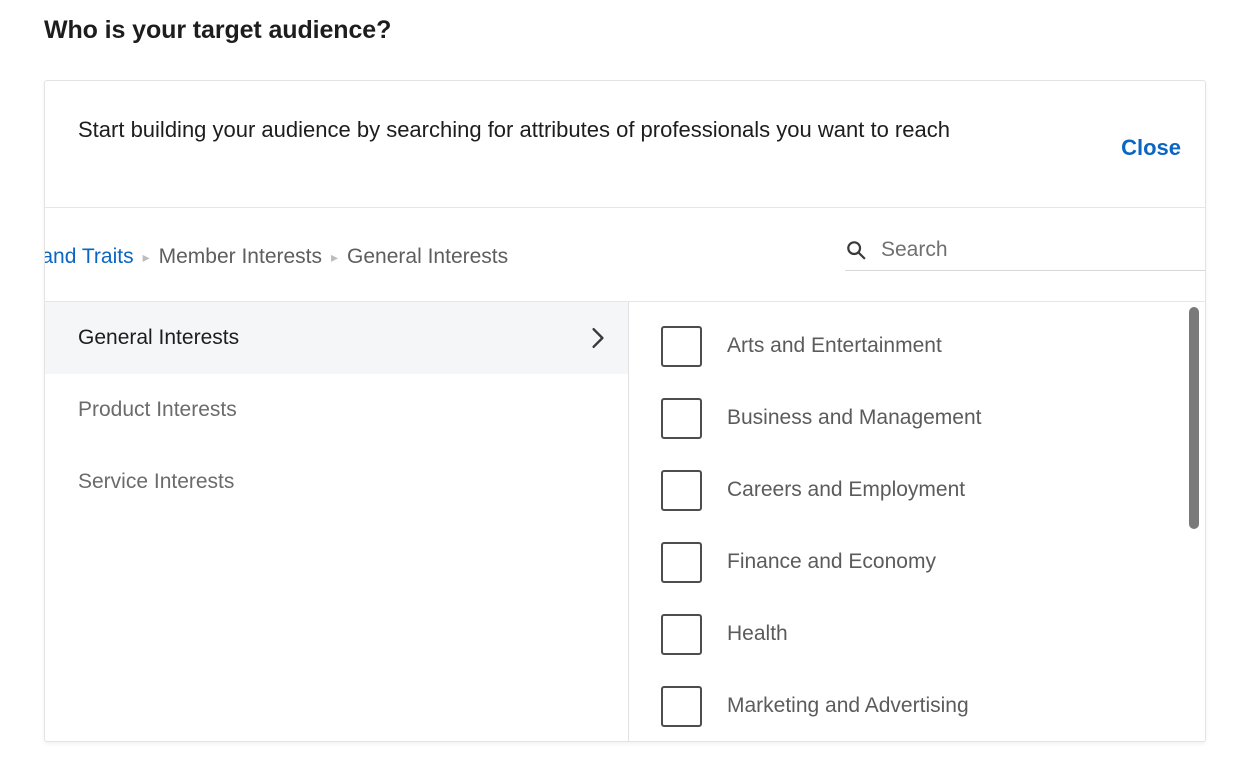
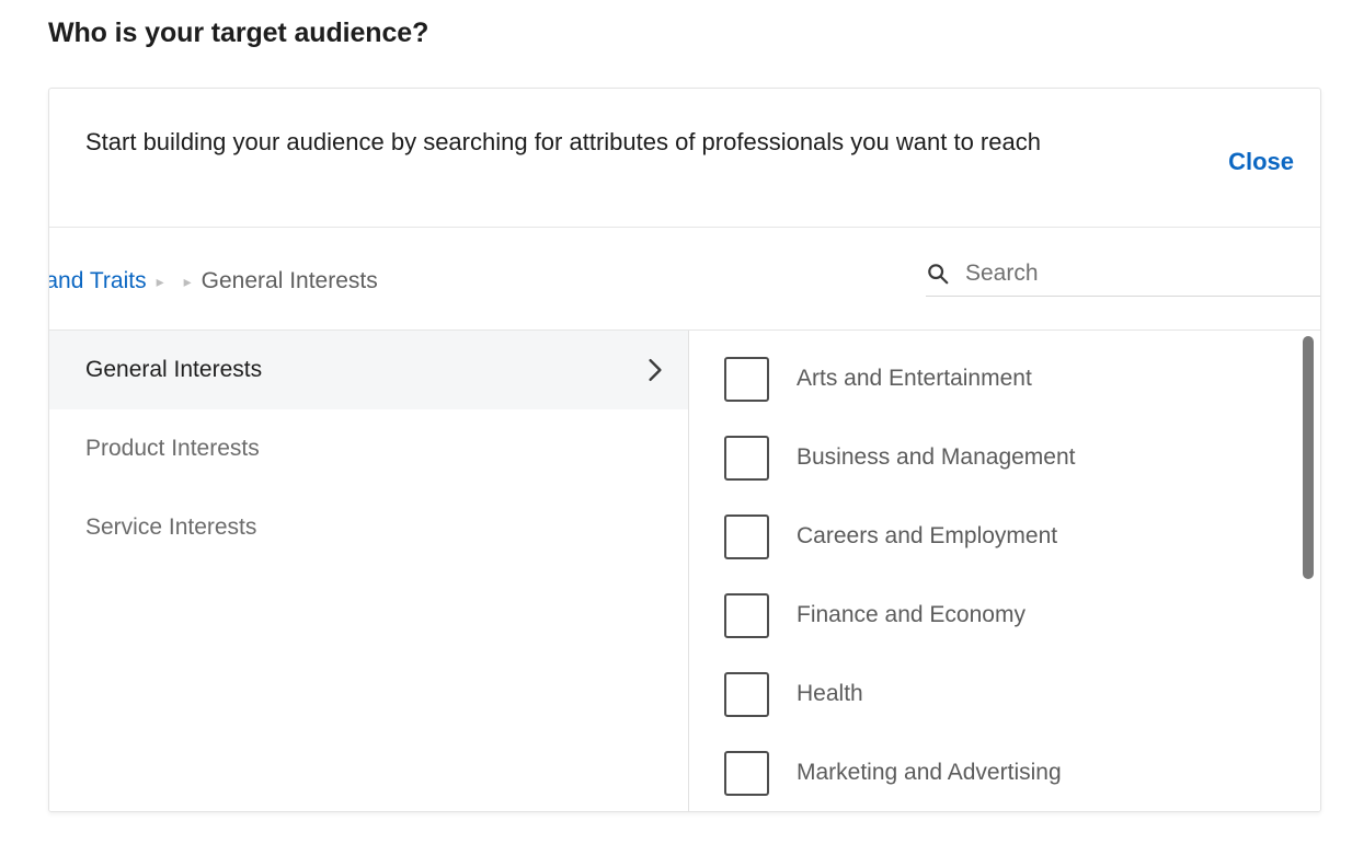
  Who is your target audience?
  Start building your audience by searching for attributes of professionals you want to reach
  Close
  ▸
- Member Interests
  ▸
  General Interests
  Search
  General Interests
  Product Interests
  Service Interests
  Arts and Entertainment
  Business and Management
  Careers and Employment
  Finance and Economy
  Health
  Marketing and Advertising
